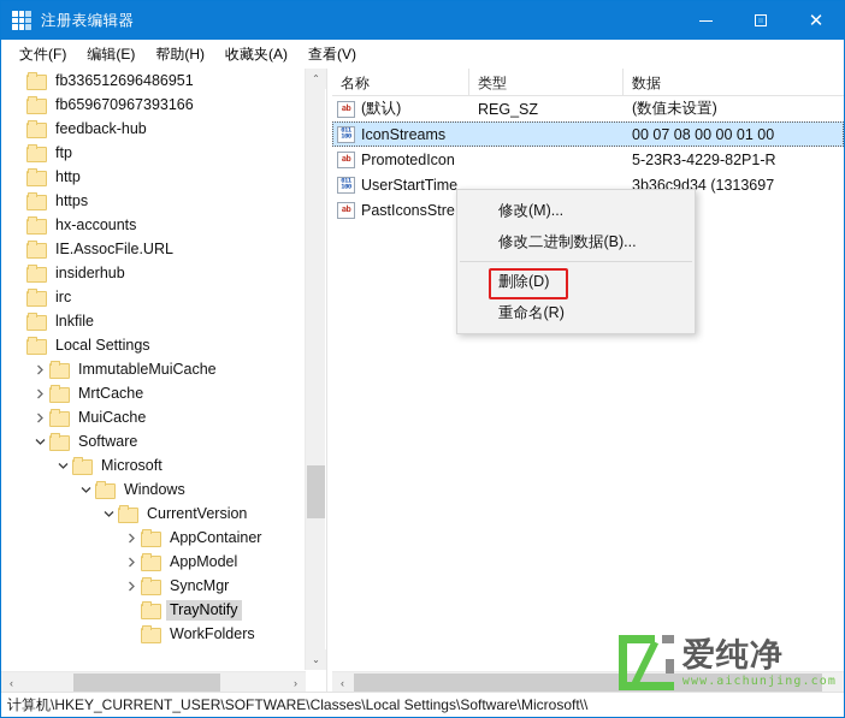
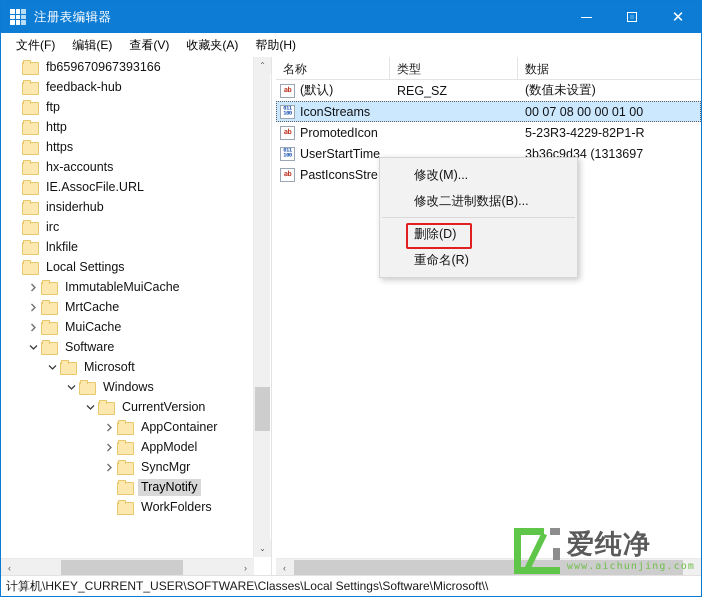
  注册表编辑器
  ✕
  文件(F)
  编辑(E)
- 帮助(H)
+ 查看(V)
  收藏夹(A)
- 查看(V)
+ 帮助(H)
- fb336512696486951
  fb659670967393166
  feedback-hub
  ftp
  http
  https
  hx-accounts
  IE.AssocFile.URL
  insiderhub
  irc
  lnkfile
  Local Settings
  ImmutableMuiCache
  MrtCache
  MuiCache
  Software
  Microsoft
  Windows
  CurrentVersion
  AppContainer
  AppModel
  SyncMgr
  TrayNotify
  WorkFolders
  ⌃
  ⌄
  ‹
  ›
  名称
  类型
  数据
  ab
  (默认)
  REG_SZ
  (数值未设置)
  IconStreams
  00 07 08 00 00 01 00
  ab
  PromotedIcon
  5-23R3-4229-82P1-R
  UserStartTime
  3b36c9d34 (1313697
  ab
  PastIconsStre
  ‹
  修改(M)...
  修改二进制数据(B)...
  删除(D)
  重命名(R)
  爱纯净
  www.aichunjing.com
  计算机\HKEY_CURRENT_USER\SOFTWARE\Classes\Local Settings\Software\Microsoft\\
